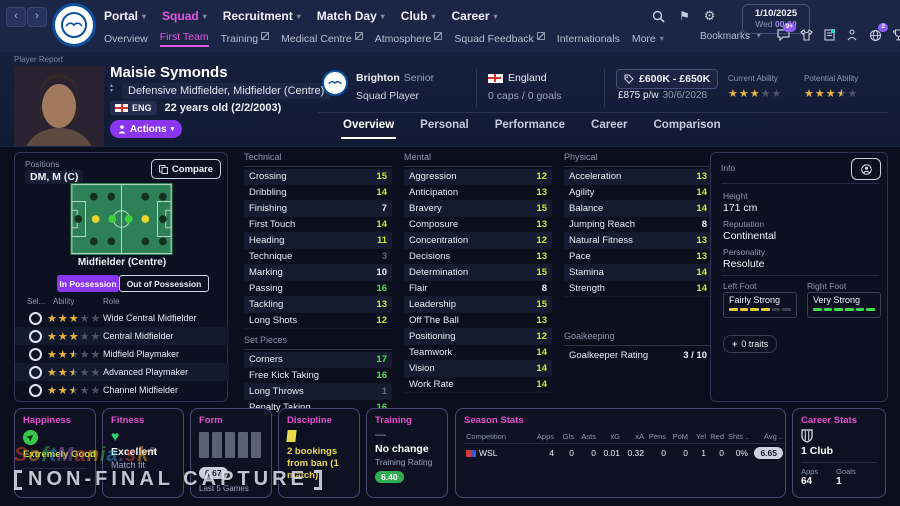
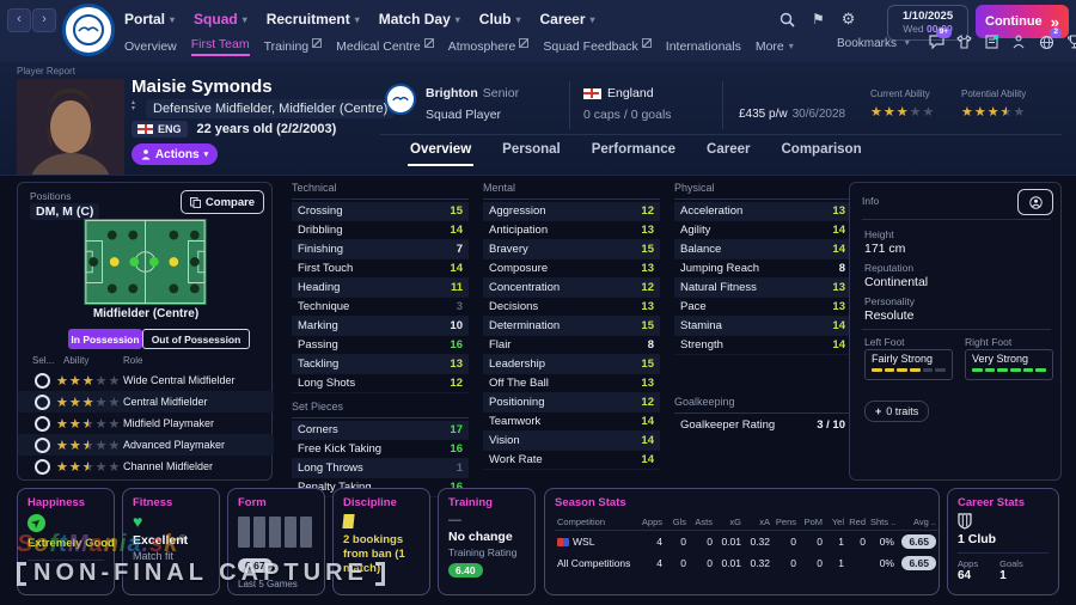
  ‹
  ›
  Portal
  Squad
  Recruitment
  Match Day
  Club
  Career
  ⚑
  ⚙
  1/10/2025
+ Continue
+ »
  Overview
  First Team
  Training
  Medical Centre
  Atmosphere
  Squad Feedback
  Internationals
  More
  Bookmarks
  Player Report
  Maisie Symonds
  Defensive Midfielder, Midfielder (Centre)
  ENG
  22 years old (2/2/2003)
  Actions
  Brighton Senior
  Squad Player
  England
  0 caps / 0 goals
- £600K - £650K
- £875 p/w 30/6/2028
+ £435 p/w 30/6/2028
  Current Ability
  ★★★★★
  Potential Ability
  ★★★★★
  Overview
  Personal
  Performance
  Career
  Comparison
  Positions
  DM, M (C)
  Compare
  Midfielder (Centre)
  In Possession
  Out of Possession
  Sel...
  Ability
  Role
  ★★★★★
  Wide Central Midfielder
  ★★★★★
  Central Midfielder
  ★★★★★
  Midfield Playmaker
  ★★★★★
  Advanced Playmaker
  ★★★★★
  Channel Midfielder
  Technical
  Crossing
  15
  Dribbling
  14
  Finishing
  7
  First Touch
  14
  Heading
  11
  Technique
  3
  Marking
  10
  Passing
  16
  Tackling
  13
  Long Shots
  12
  Set Pieces
  Corners
  17
  Free Kick Taking
  16
  Long Throws
  1
  Mental
  Aggression
  12
  Anticipation
  13
  Bravery
  15
  Composure
  13
  Concentration
  12
  Decisions
  13
  Determination
  15
  Flair
  8
  Leadership
  15
  Off The Ball
  13
  Positioning
  12
  Teamwork
  14
  Vision
  14
  Work Rate
  14
  Physical
  Acceleration
  13
  Agility
  14
  Balance
  14
  Jumping Reach
  8
  Natural Fitness
  13
  Pace
  13
  Stamina
  14
  Strength
  14
  Goalkeeping
  Goalkeeper Rating
  3 / 10
  Info
  Height
  171 cm
  Reputation
  Continental
  Personality
  Resolute
  Left Foot
  Fairly Strong
  Right Foot
  Very Strong
  +
  0 traits
  Happiness
  Extremely Go
  Fitness
  ♥
  Excellent
  Match fit
  Form
  6.67
  Last 5 Games
  Discipline
  2 bookings from ban (1 match)
  Training
  —
  No change
  Training Rating
  6.40
  Season Stats
  Competition	Apps	Gls	Asts	xG	xA	Pens	PoM	Yel	Red	Shts ..	Avg ..
  WSL	4	0	0	0.01	0.32	0	0	1	0	0%	6.65
+ All Competitions	4	0	0	0.01	0.32	0	0	1		0%	6.65
  Career Stats
  1 Club
  Apps
  64
  Goals
  1
  SoftMania.sk®
  NON-FINAL CAPTURE
